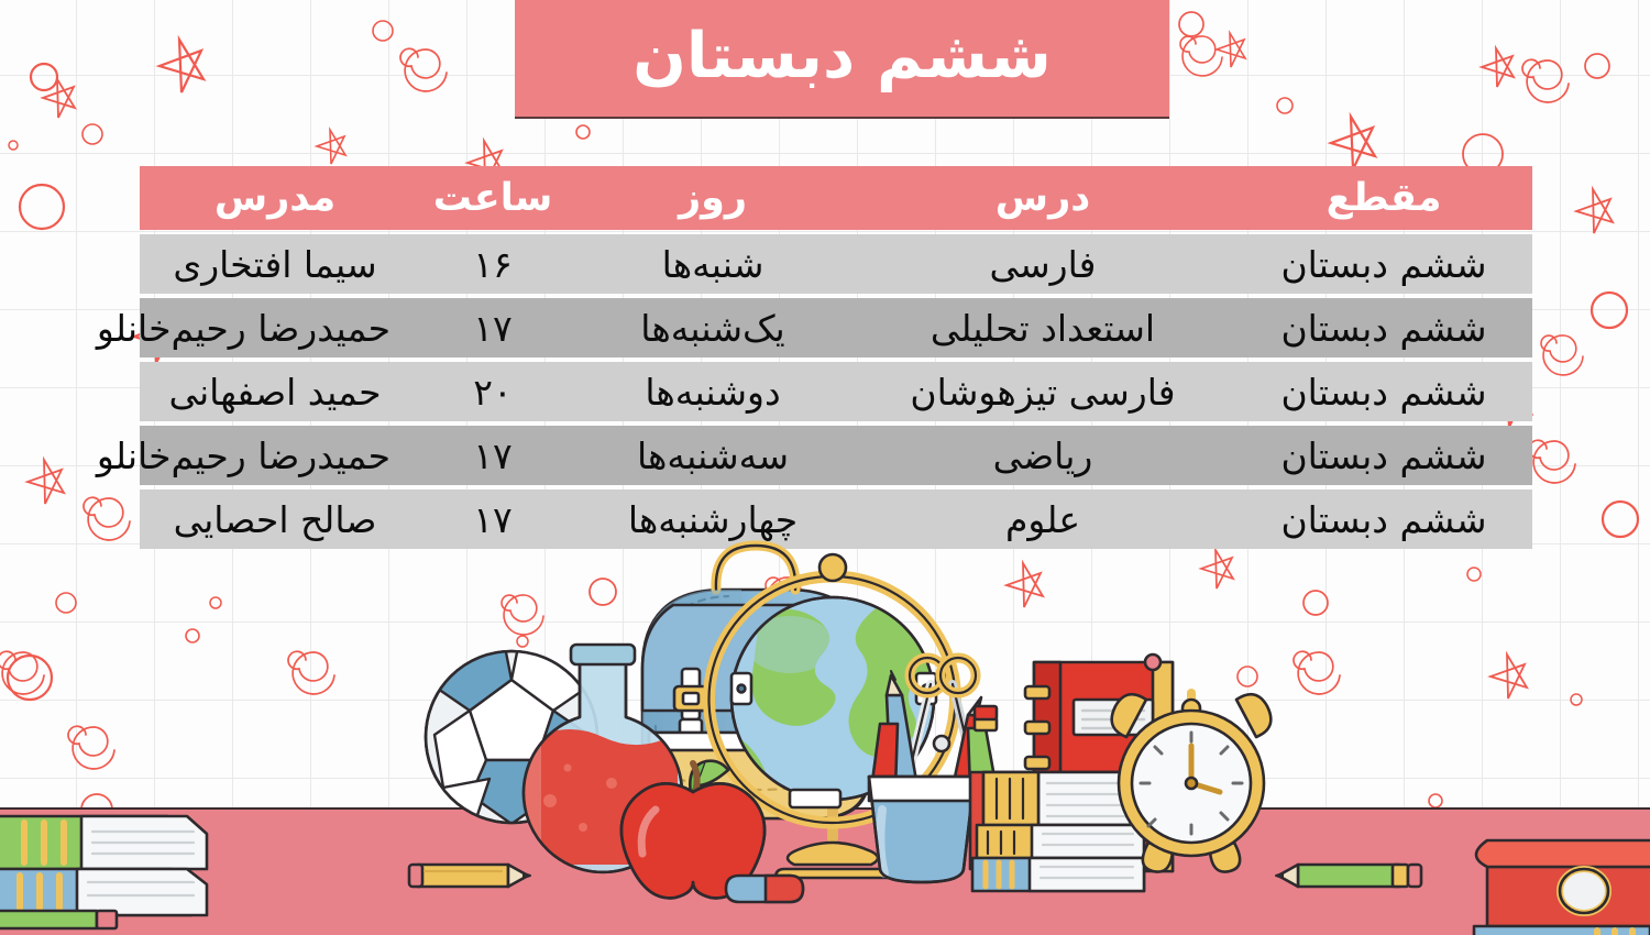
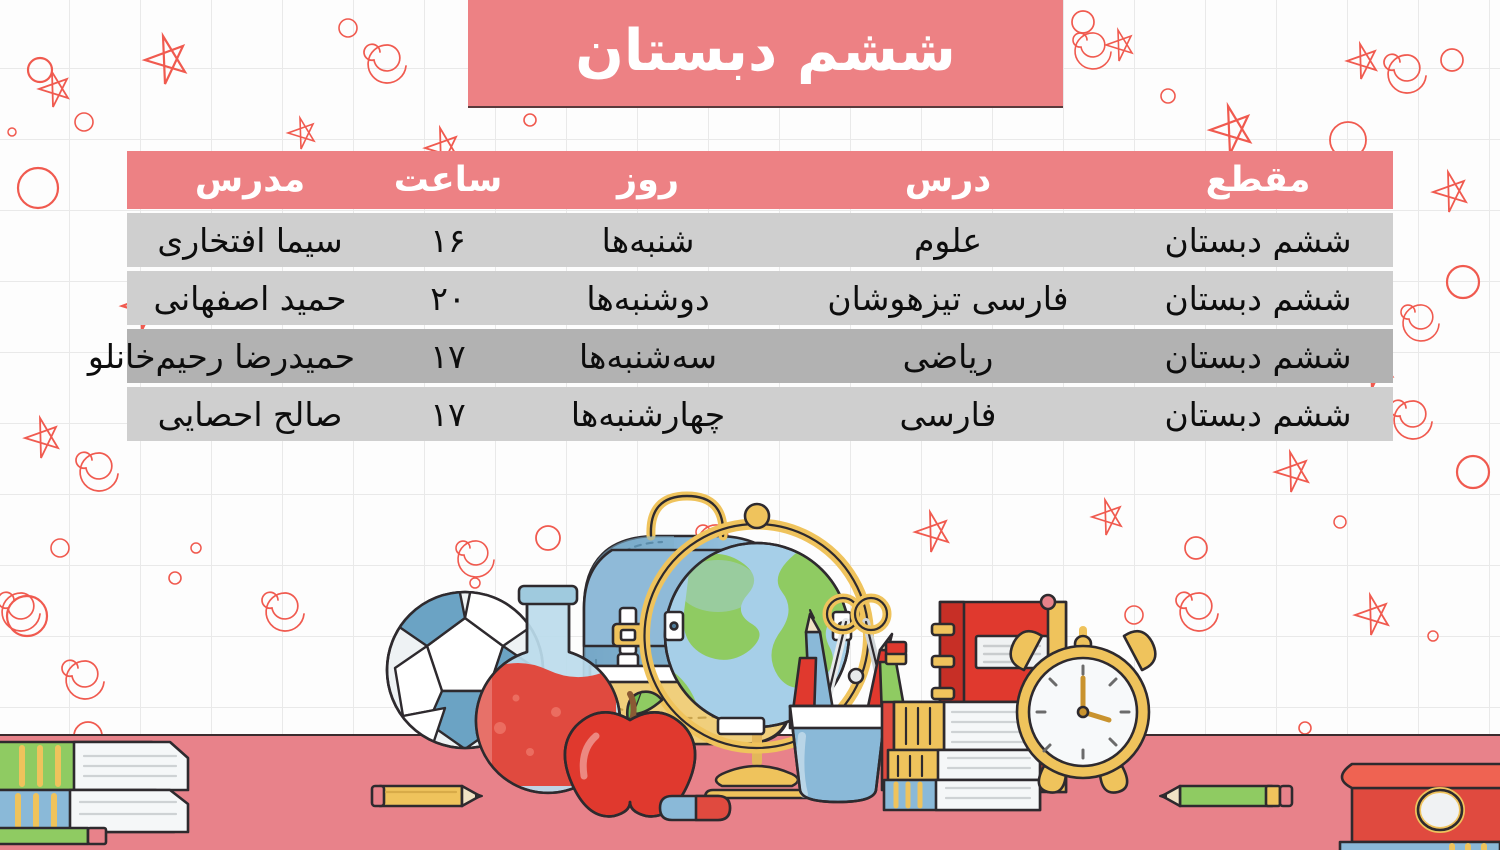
  ششم دبستان
  مقطع	درس	روز	ساعت	مدرس
- ششم دبستان	فارسی	شنبه‌ها	۱۶	سیما افتخاری
+ ششم دبستان	علوم	شنبه‌ها	۱۶	سیما افتخاری
- ششم دبستان	استعداد تحلیلی	یک‌شنبه‌ها	۱۷	حمیدرضا رحیم‌خانلو
  ششم دبستان	فارسی تیزهوشان	دوشنبه‌ها	۲۰	حمید اصفهانی
  ششم دبستان	ریاضی	سه‌شنبه‌ها	۱۷	حمیدرضا رحیم‌خانلو
- ششم دبستان	علوم	چهارشنبه‌ها	۱۷	صالح احصایی
+ ششم دبستان	فارسی	چهارشنبه‌ها	۱۷	صالح احصایی
